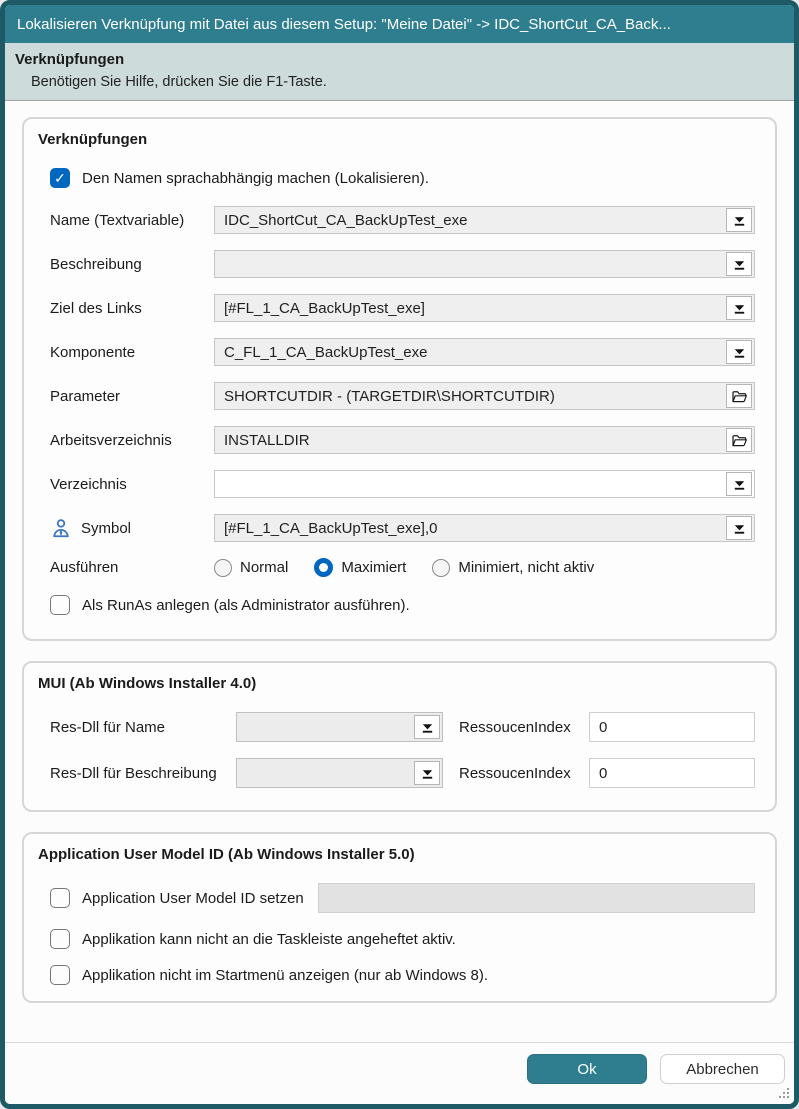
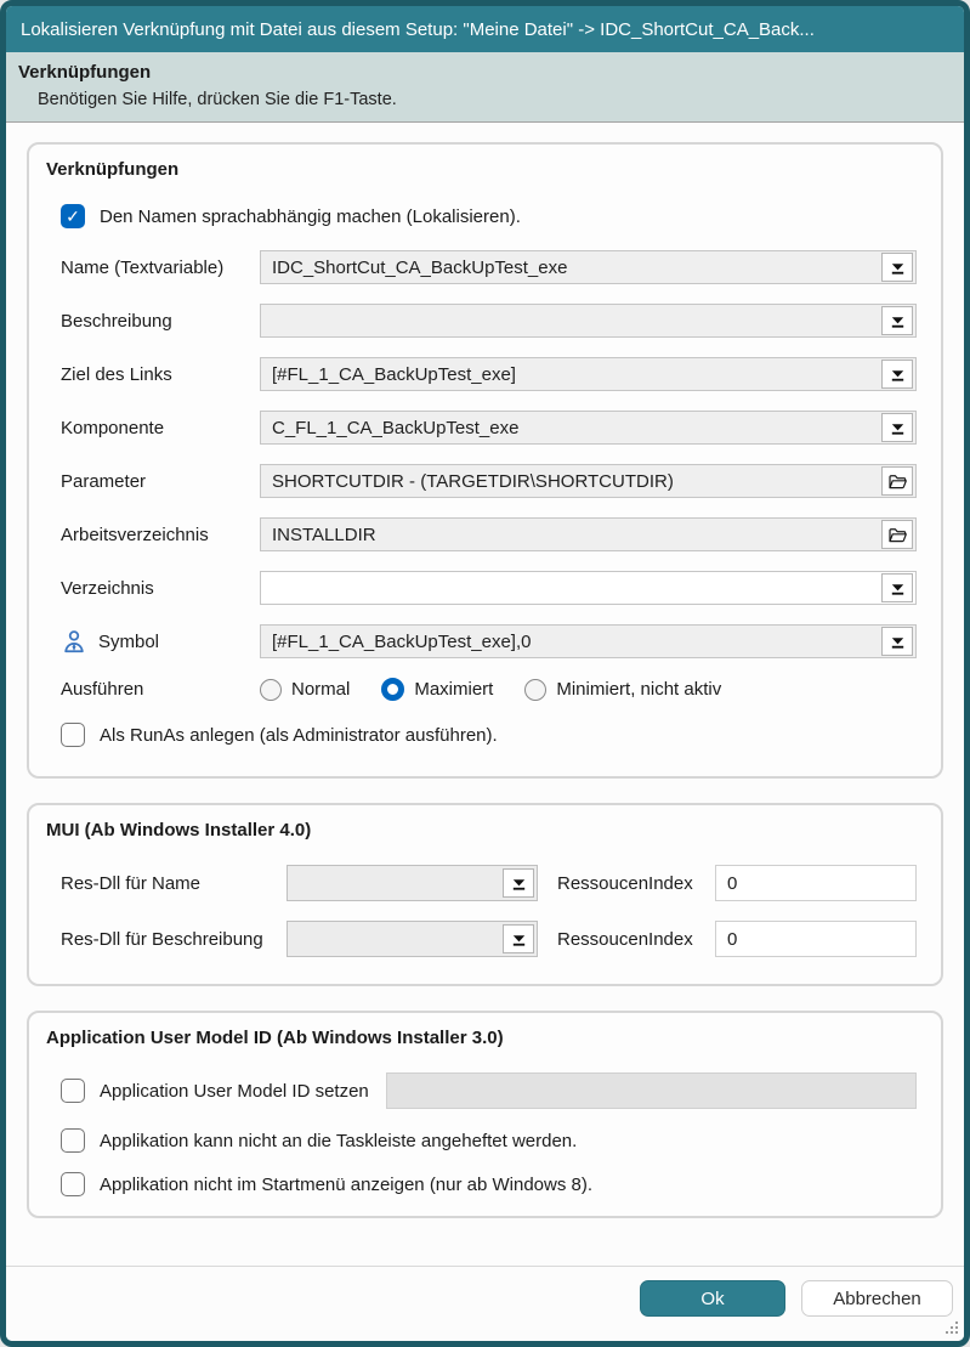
  Lokalisieren Verknüpfung mit Datei aus diesem Setup: "Meine Datei" -> IDC_ShortCut_CA_Back...
  Verknüpfungen
  Benötigen Sie Hilfe, drücken Sie die F1-Taste.
  Verknüpfungen
  ✓
  Den Namen sprachabhängig machen (Lokalisieren).
  Name (Textvariable)
  IDC_ShortCut_CA_BackUpTest_exe
  Beschreibung
  Ziel des Links
  [#FL_1_CA_BackUpTest_exe]
  Komponente
  C_FL_1_CA_BackUpTest_exe
  Parameter
  SHORTCUTDIR - (TARGETDIR\SHORTCUTDIR)
  Arbeitsverzeichnis
  INSTALLDIR
  Verzeichnis
  Symbol
  [#FL_1_CA_BackUpTest_exe],0
  Ausführen
  Normal
  Maximiert
  Minimiert, nicht aktiv
  Als RunAs anlegen (als Administrator ausführen).
  MUI (Ab Windows Installer 4.0)
  Res-Dll für Name
  RessoucenIndex
  0
  Res-Dll für Beschreibung
  RessoucenIndex
  0
- Application User Model ID (Ab Windows Installer 5.0)
+ Application User Model ID (Ab Windows Installer 3.0)
  Application User Model ID setzen
- Applikation kann nicht an die Taskleiste angeheftet aktiv.
+ Applikation kann nicht an die Taskleiste angeheftet werden.
  Applikation nicht im Startmenü anzeigen (nur ab Windows 8).
  Ok
  Abbrechen
